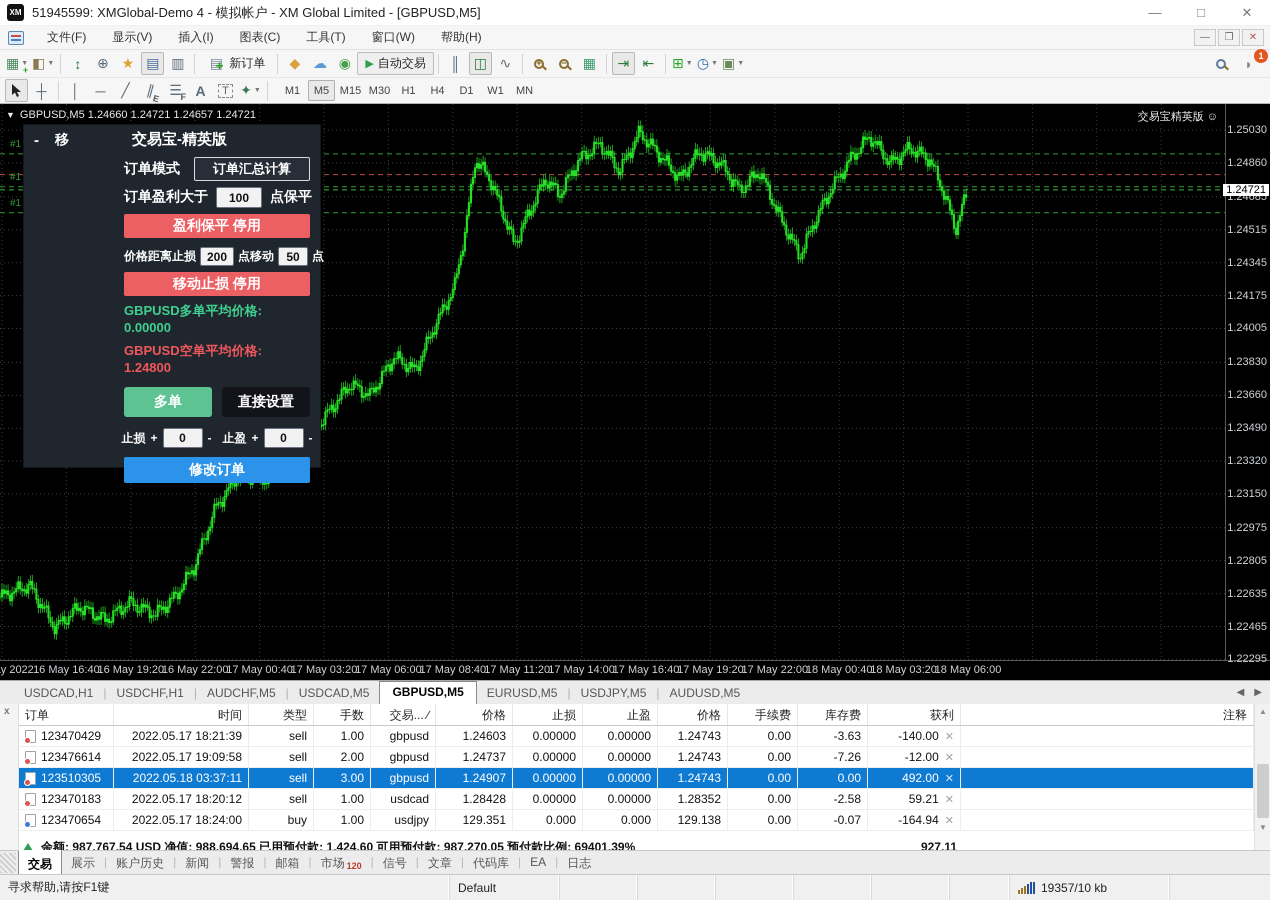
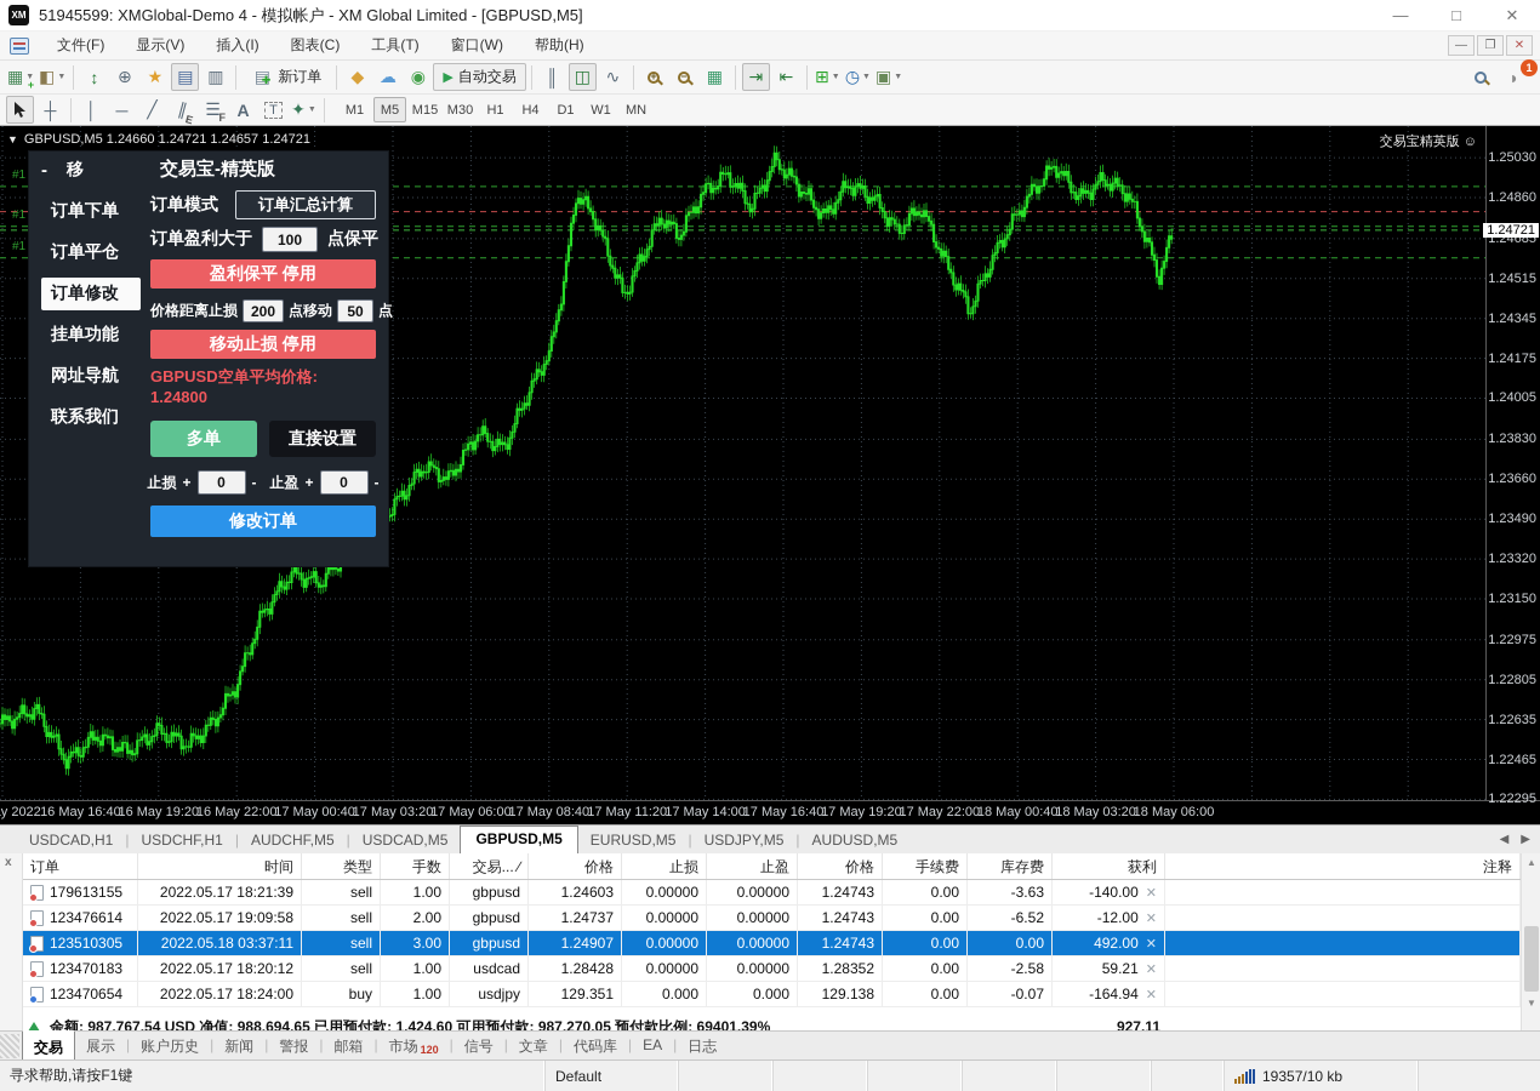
  XM
  51945599: XMGlobal-Demo 4 - 模拟帐户 - XM Global Limited - [GBPUSD,M5]
  —
  □
  ✕
  文件(F)
  显示(V)
  插入(I)
  图表(C)
  工具(T)
  窗口(W)
  帮助(H)
  —
  ❐
  ✕
  ▦
  +
  ◧
  ↕
  ⊕
  ★
  ▤
  ▥
  ▤
  ✚
  新订单
  ◆
  ☁
  ◉
  ▶
  自动交易
  ║
  ◫
  ∿
  +
  −
  ▦
  ⇥
  ⇤
  ⊞
  ◷
  ▣
  ◗
  1
  ┼
  │
  ─
  ╱
  ☰
  F
  A
  T
  ✦
  M1
  M5
  M15
  M30
  H1
  H4
  D1
  W1
  MN
  ▼ GBPUSD,M5 1.24660 1.24721 1.24657 1.24721
  交易宝精英版 ☺
  #1
  #1
  #1
  1.25030
  1.24860
  1.24685
  1.24515
  1.24345
  1.24175
  1.24005
  1.23830
  1.23660
  1.23490
  1.23320
  1.23150
  1.22975
  1.22805
  1.22635
  1.22465
  1.22295
  1.24721
  16 May 16:40
  16 May 19:20
  16 May 22:00
  17 May 00:40
  17 May 03:20
  17 May 06:00
  17 May 08:40
  17 May 11:20
  17 May 14:00
  17 May 16:40
  17 May 19:20
  17 May 22:00
  18 May 00:40
  18 May 03:20
  18 May 06:00
  -
  移
  交易宝-精英版
+ 订单下单
+ 订单平仓
+ 订单修改
+ 挂单功能
+ 网址导航
+ 联系我们
  订单模式
  订单汇总计算
  订单盈利大于
  100
  点保平
  盈利保平 停用
  价格距离止损
  200
  点移动
  50
  点
  移动止损 停用
- GBPUSD多单平均价格: 0.00000
  GBPUSD空单平均价格: 1.24800
  多单
  直接设置
  止损
  +
  0
  -
  止盈
  +
  0
  -
  修改订单
  USDCAD,H1
  |
  USDCHF,H1
  |
  AUDCHF,M5
  |
  USDCAD,M5
  GBPUSD,M5
  EURUSD,M5
  |
  USDJPY,M5
  |
  AUDUSD,M5
  ◀
  ▶
  x
  订单
  时间
  类型
  手数
  交易... ∕
  价格
  止损
  止盈
  价格
  手续费
  库存费
  获利
  注释
- 123470429
+ 179613155
  2022.05.17 18:21:39
  sell
  1.00
  gbpusd
  1.24603
  0.00000
  0.00000
  1.24743
  0.00
  -3.63
  -140.00
  ✕
  123476614
  2022.05.17 19:09:58
  sell
  2.00
  gbpusd
  1.24737
  0.00000
  0.00000
  1.24743
  0.00
- -7.26
+ -6.52
  -12.00
  ✕
  123510305
  2022.05.18 03:37:11
  sell
  3.00
  gbpusd
  1.24907
  0.00000
  0.00000
  1.24743
  0.00
  0.00
  492.00
  ✕
  123470183
  2022.05.17 18:20:12
  sell
  1.00
  usdcad
  1.28428
  0.00000
  0.00000
  1.28352
  0.00
  -2.58
  59.21
  ✕
  123470654
  2022.05.17 18:24:00
  buy
  1.00
  usdjpy
  129.351
  0.000
  0.000
  129.138
  0.00
  -0.07
  -164.94
  ✕
  余额: 987,767.54 USD 净值: 988,694.65 已用预付款: 1,424.60 可用预付款: 987,270.05 预付款比例: 69401.39%
  927.11
  ▲
  ▼
  交易
  展示
  |
  账户历史
  |
  新闻
  |
  警报
  |
  邮箱
  |
  市场
  120
  |
  信号
  |
  文章
  |
  代码库
  |
  EA
  |
  日志
  寻求帮助,请按F1键
  Default
  19357/10 kb
